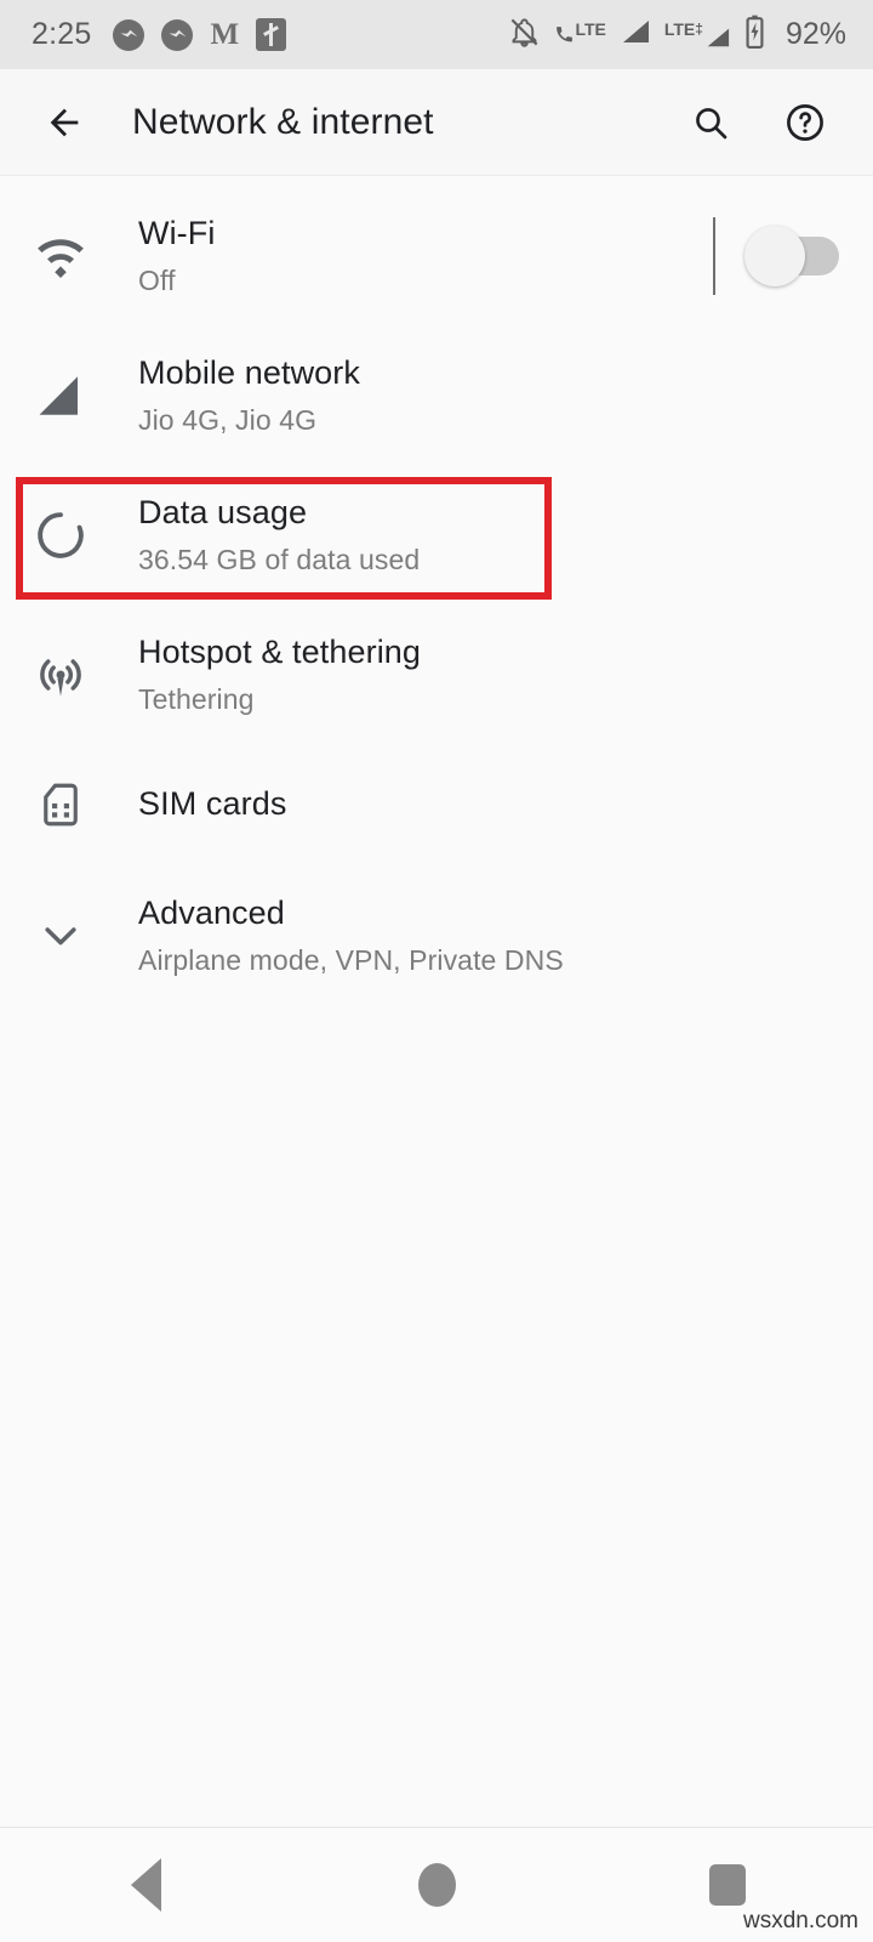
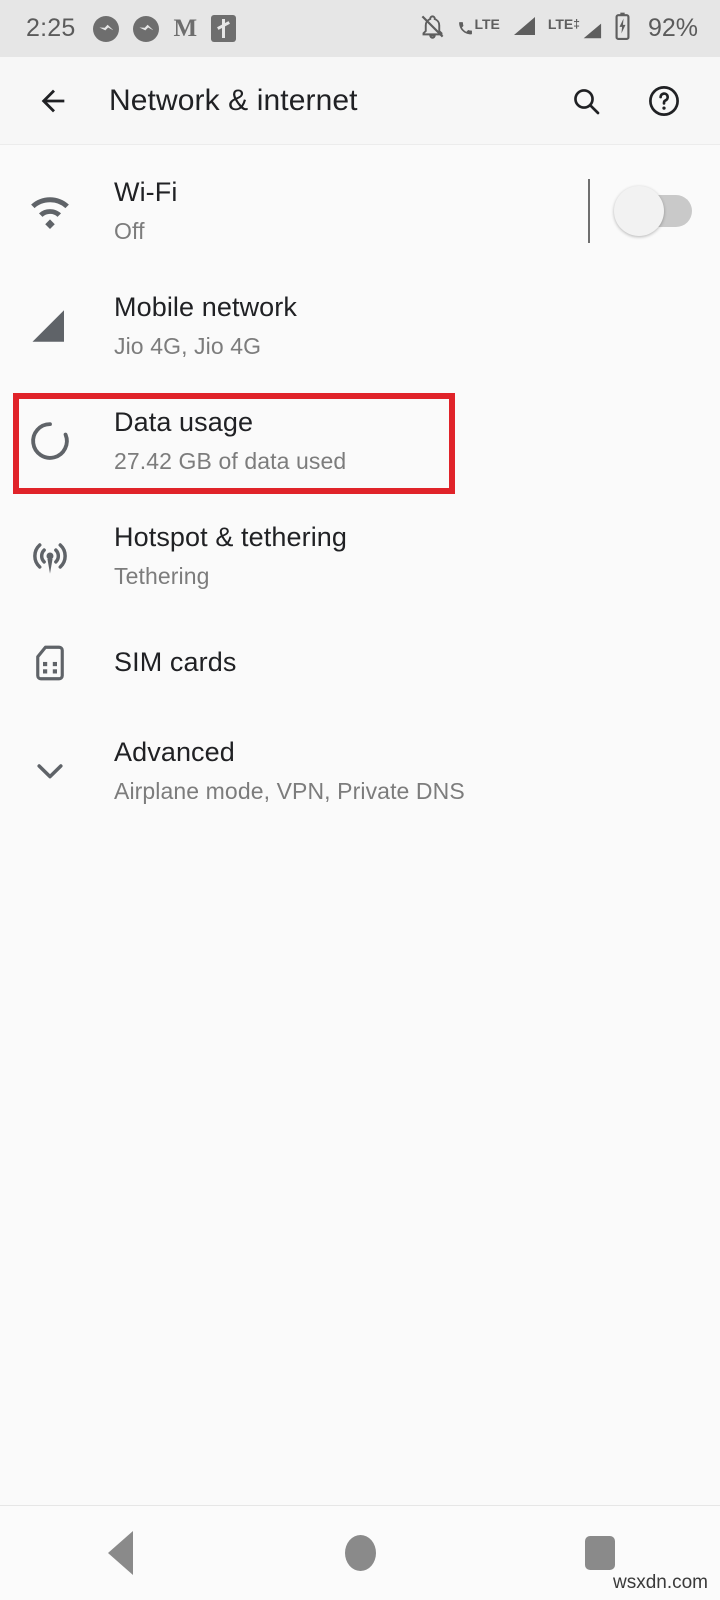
  2:25
  M
  LTE
  LTE
  ‡
  92%
  Network & internet
  Wi-Fi
  Off
  Mobile network
  Jio 4G, Jio 4G
  Data usage
- 36.54 GB of data used
+ 27.42 GB of data used
  Hotspot & tethering
  Tethering
  SIM cards
  Advanced
  Airplane mode, VPN, Private DNS
  wsxdn.com
